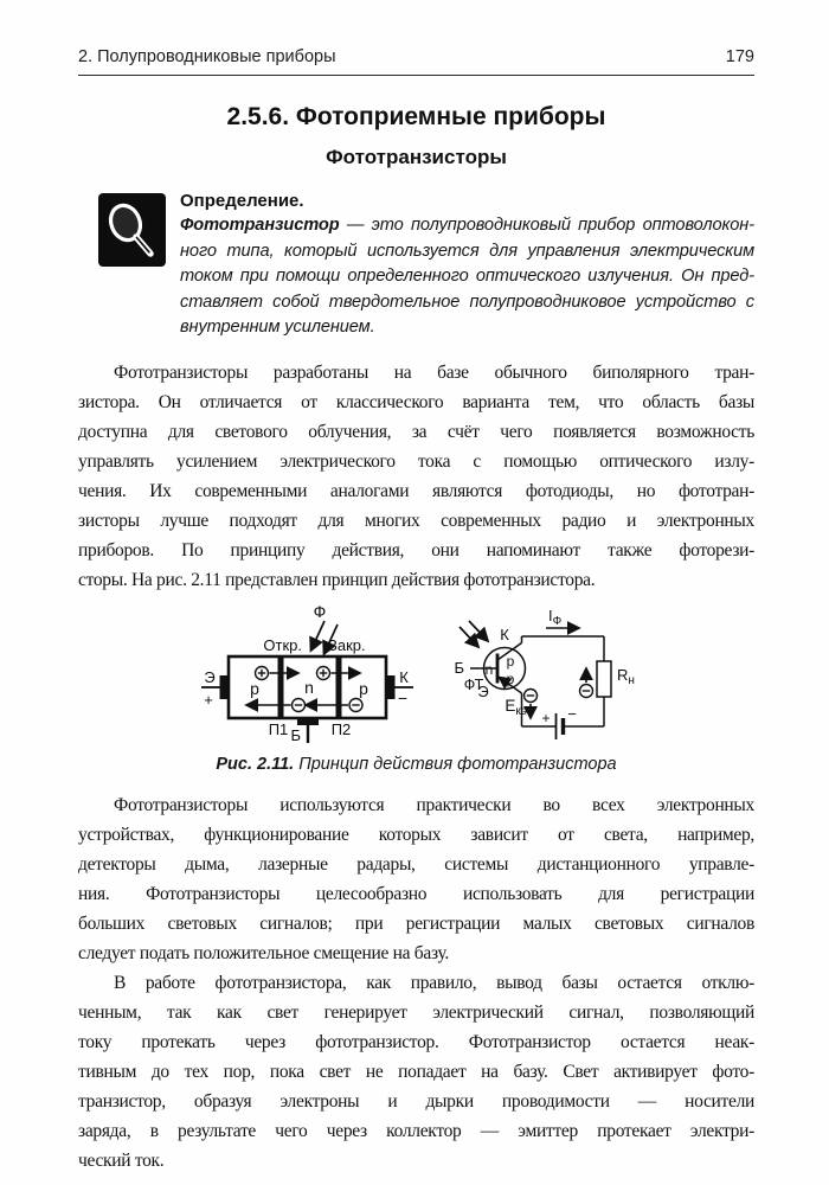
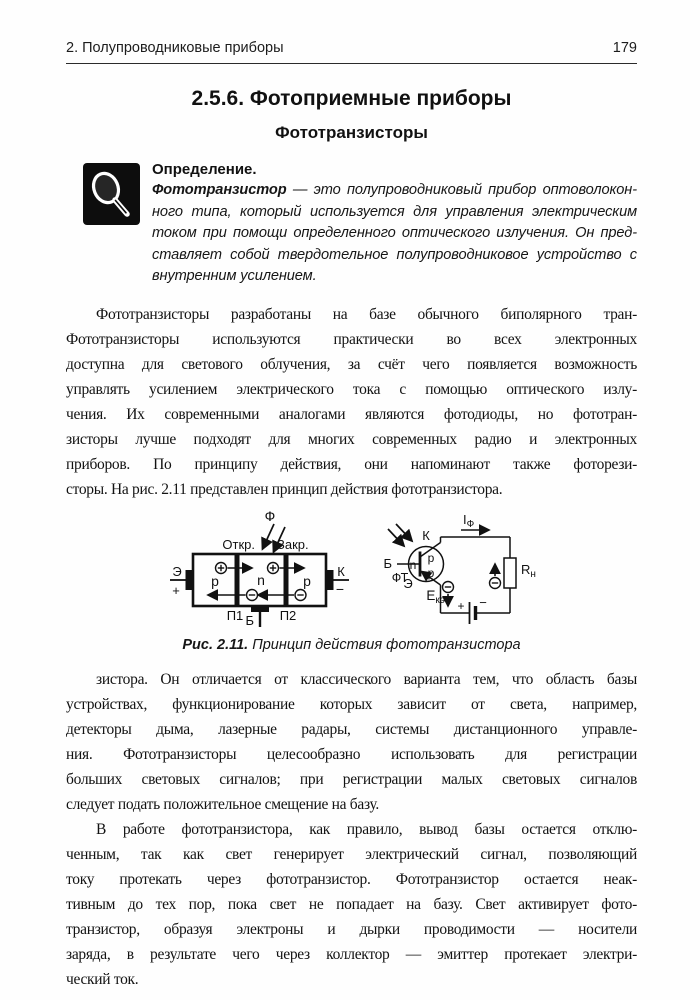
  2. Полупроводниковые приборы
  179
  2.5.6. Фотоприемные приборы
  Фототранзисторы
  Определение.
  Фототранзистор — это полупроводниковый прибор оптоволокон-
  ного типа, который используется для управления электрическим
  током при помощи определенного оптического излучения. Он пред-
  ставляет собой твердотельное полупроводниковое устройство с
  внутренним усилением.
  Фототранзисторы разработаны на базе обычного биполярного тран-
- зистора. Он отличается от классического варианта тем, что область базы
+ Фототранзисторы используются практически во всех электронных
  доступна для светового облучения, за счёт чего появляется возможность
  управлять усилением электрического тока с помощью оптического излу-
  чения. Их современными аналогами являются фотодиоды, но фототран-
  зисторы лучше подходят для многих современных радио и электронных
  приборов. По принципу действия, они напоминают также фоторези-
  сторы. На рис. 2.11 представлен принцип действия фототранзистора.
  Ф
  Откр.
  Закр.
  Э
  +
  К
  −
  p
  n
  p
  Б
  П1
  П2
  Б
  К
  Э
  ФТ
  n
  p
  p
  IФ
  Rн
  Eкэ
  +
  −
  Рис. 2.11. Принцип действия фототранзистора
- Фототранзисторы используются практически во всех электронных
+ зистора. Он отличается от классического варианта тем, что область базы
  устройствах, функционирование которых зависит от света, например,
  детекторы дыма, лазерные радары, системы дистанционного управле-
  ния. Фототранзисторы целесообразно использовать для регистрации
  больших световых сигналов; при регистрации малых световых сигналов
  следует подать положительное смещение на базу.
  В работе фототранзистора, как правило, вывод базы остается отклю-
  ченным, так как свет генерирует электрический сигнал, позволяющий
  току протекать через фототранзистор. Фототранзистор остается неак-
  тивным до тех пор, пока свет не попадает на базу. Свет активирует фото-
  транзистор, образуя электроны и дырки проводимости — носители
  заряда, в результате чего через коллектор — эмиттер протекает электри-
  ческий ток.
